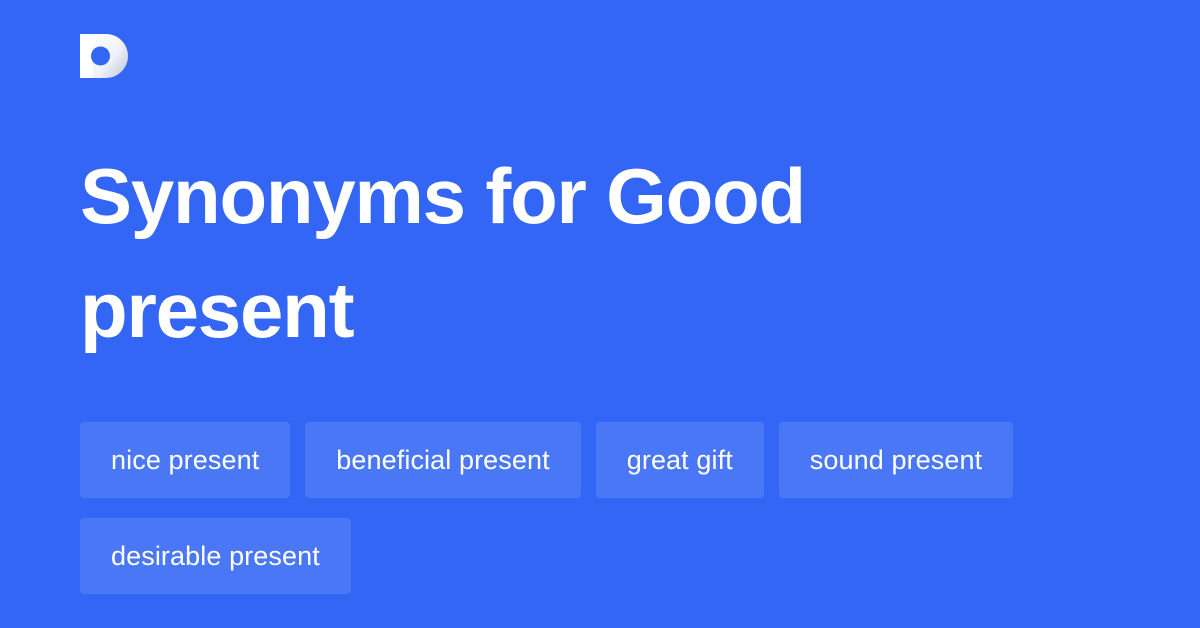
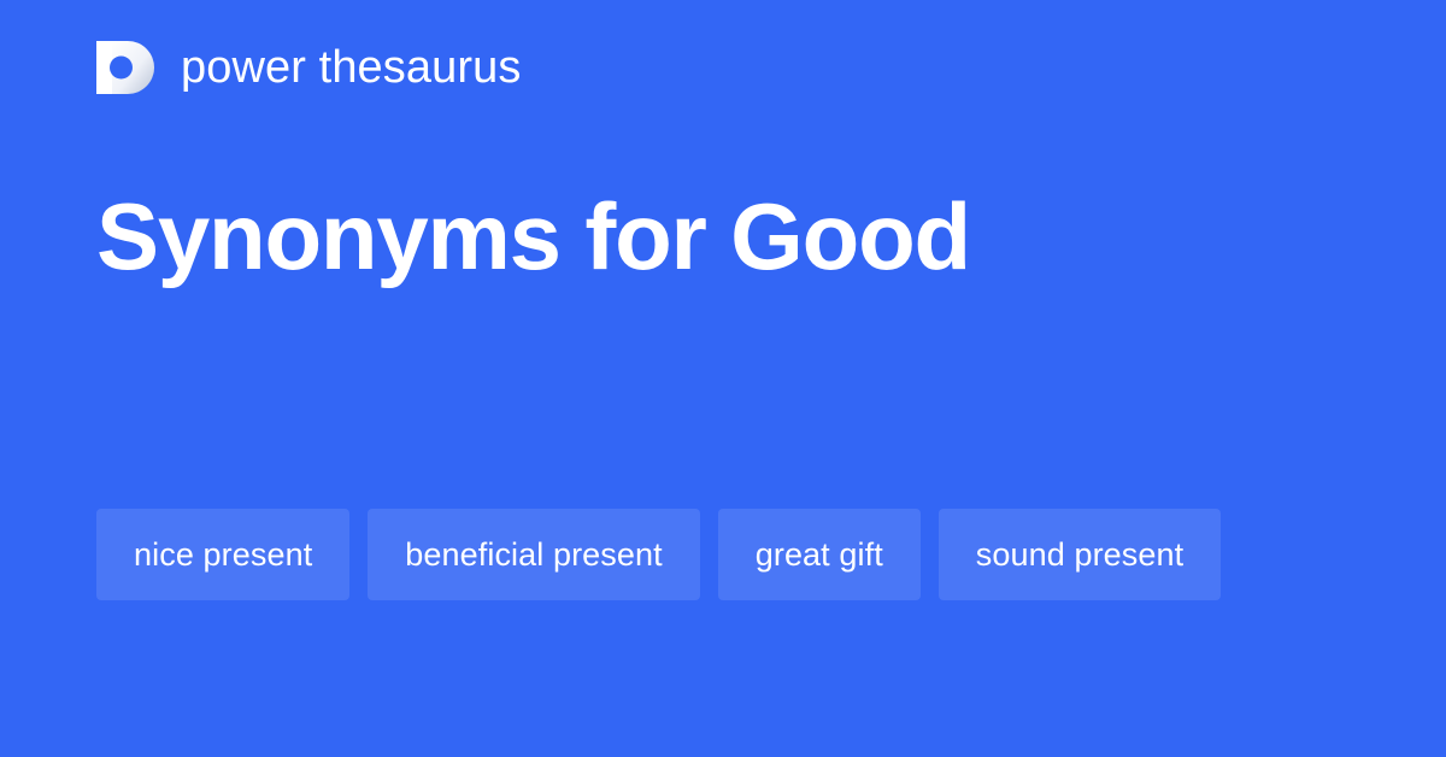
+ power thesaurus
  Synonyms for Good
- present
  nice present
  beneficial present
  great gift
  sound present
- desirable present
